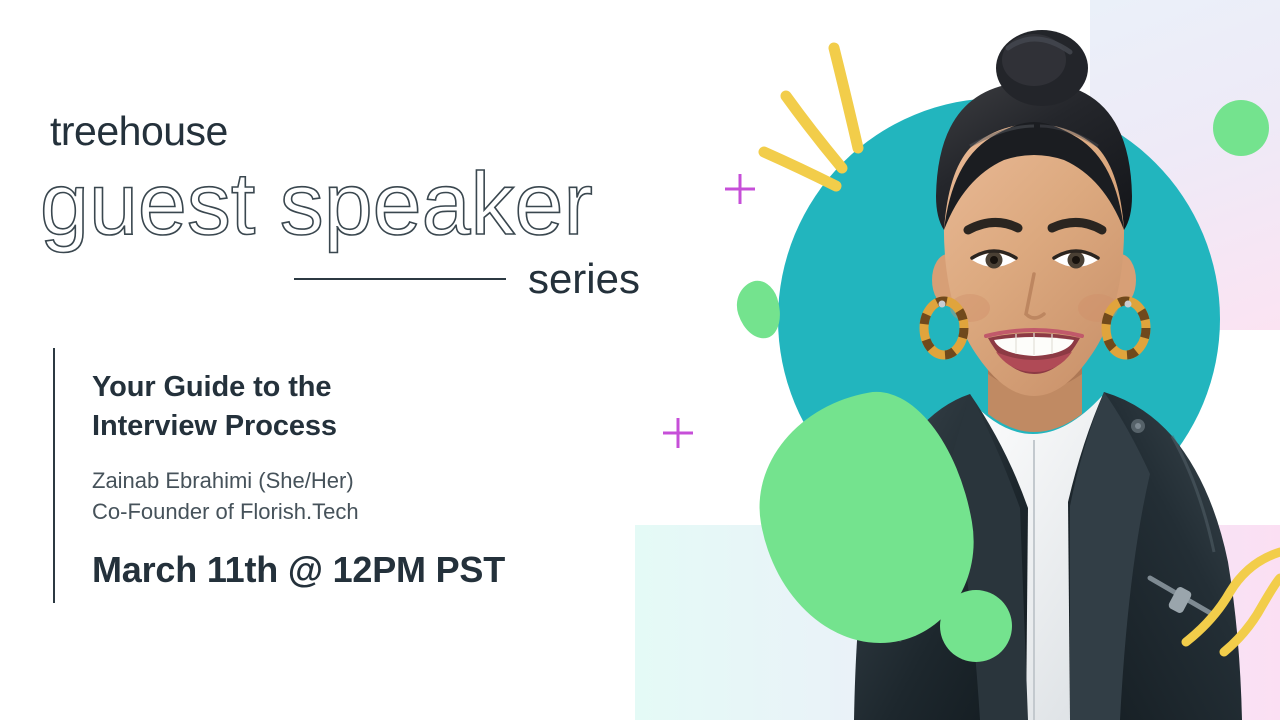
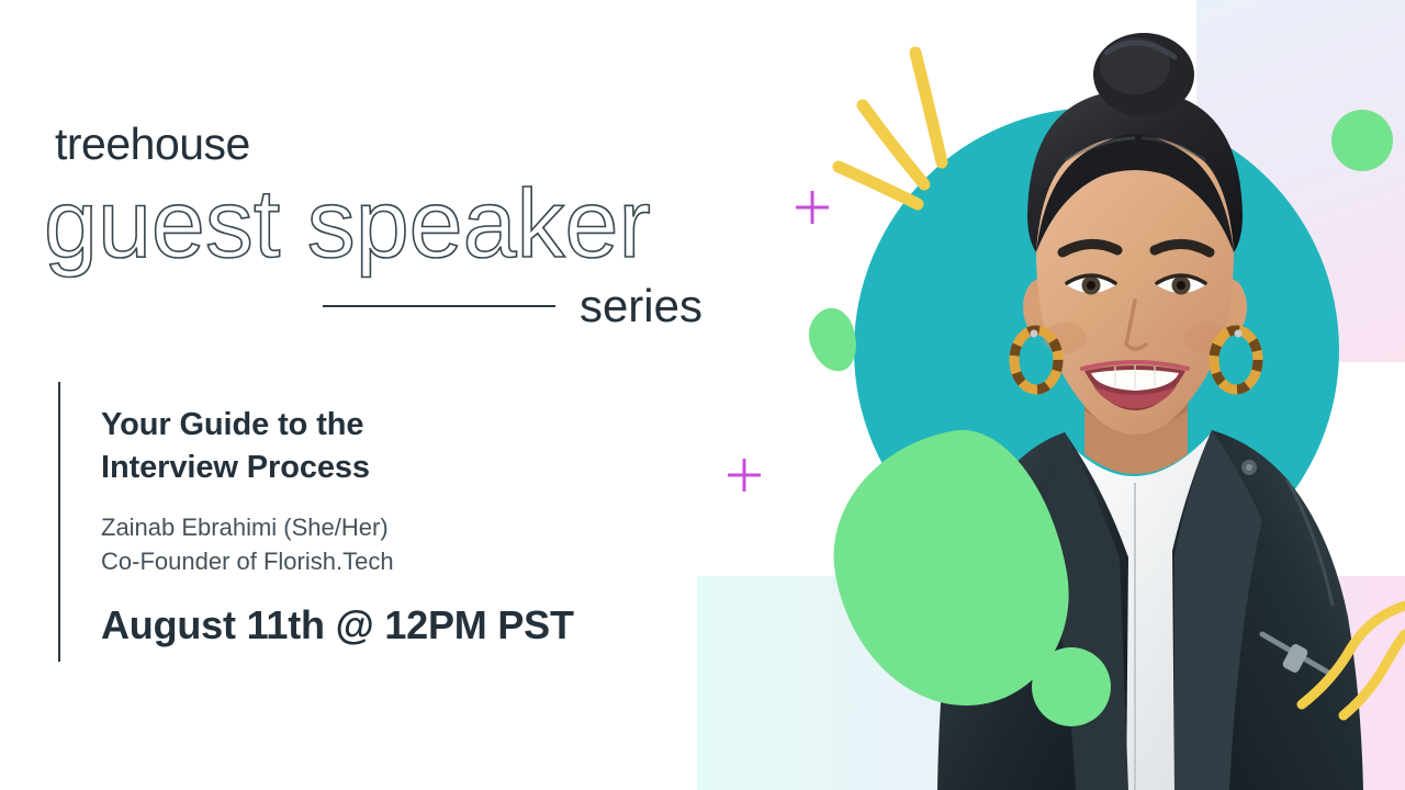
  treehouse
  guest speaker
  series
  Your Guide to the
  Interview Process
  Zainab Ebrahimi (She/Her)
  Co-Founder of Florish.Tech
- March 11th @ 12PM PST
+ August 11th @ 12PM PST
